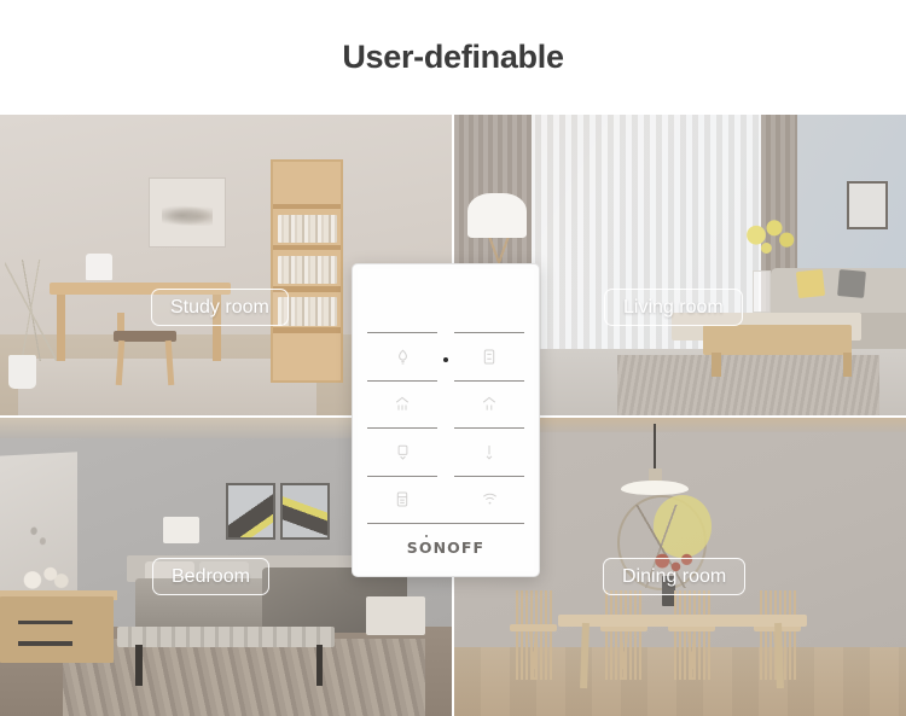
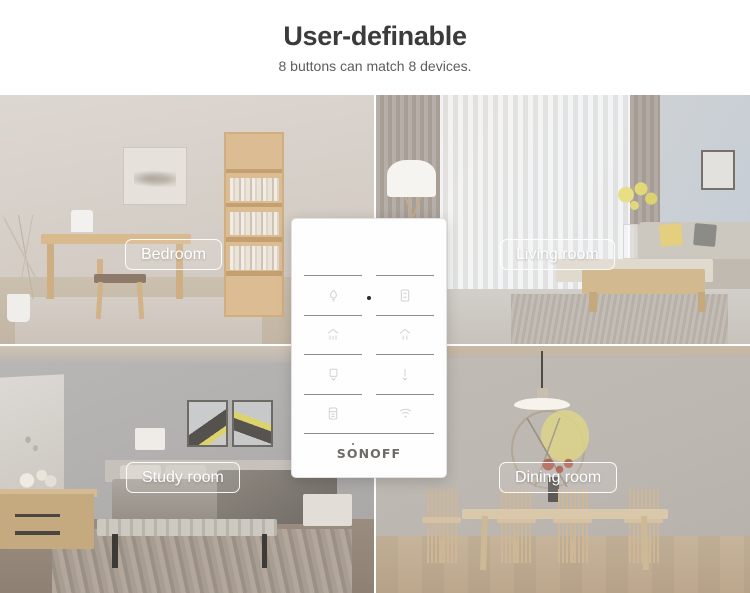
  User-definable
+ 8 buttons can match 8 devices.
- Study room
+ Bedroom
  Living room
- Bedroom
+ Study room
  Dining room
  SONOFF
